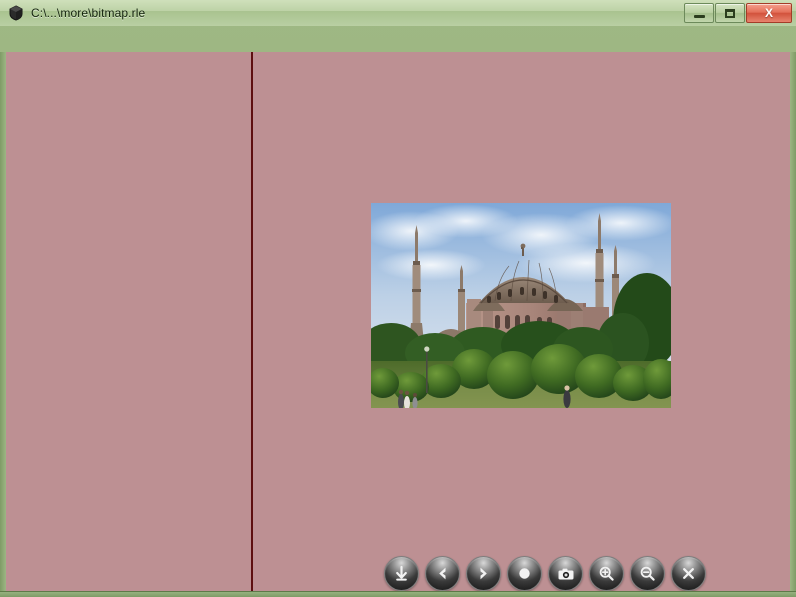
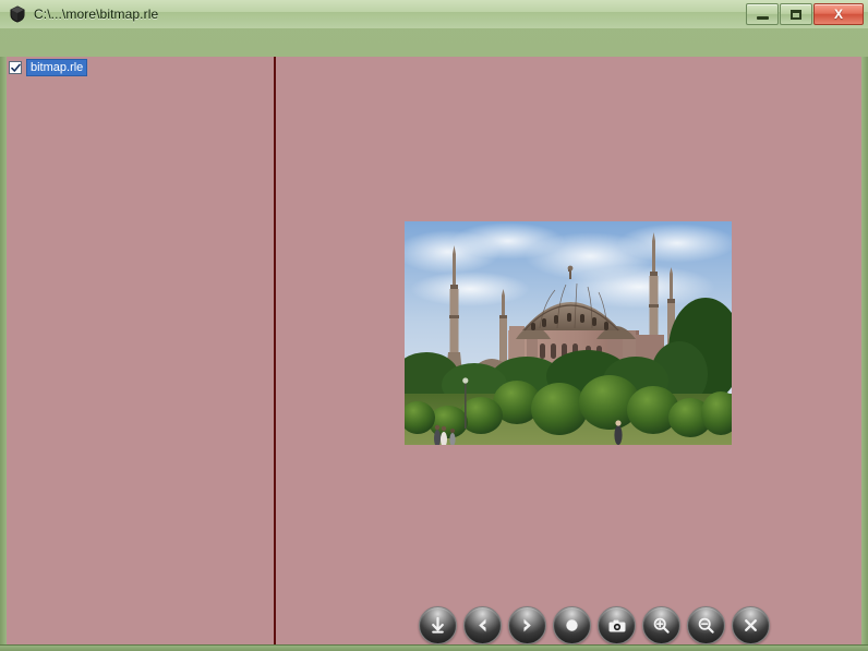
  C:\...\more\bitmap.rle
  X
+ bitmap.rle
